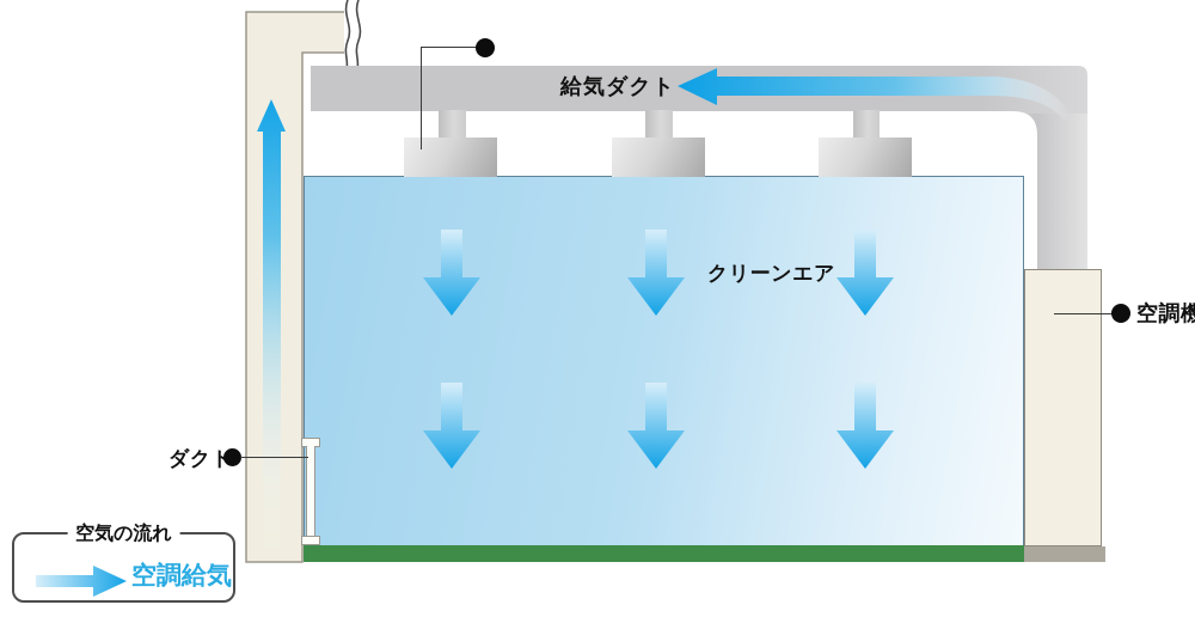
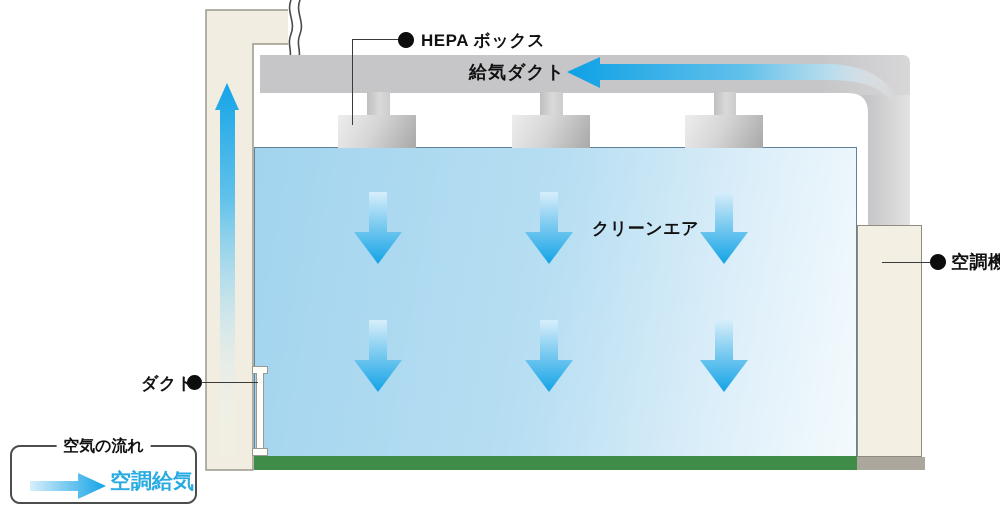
+ HEPA ボックス
  給気ダクト
  クリーンエア
  空調機
  ダクト
  空気の流れ
  空調給気
